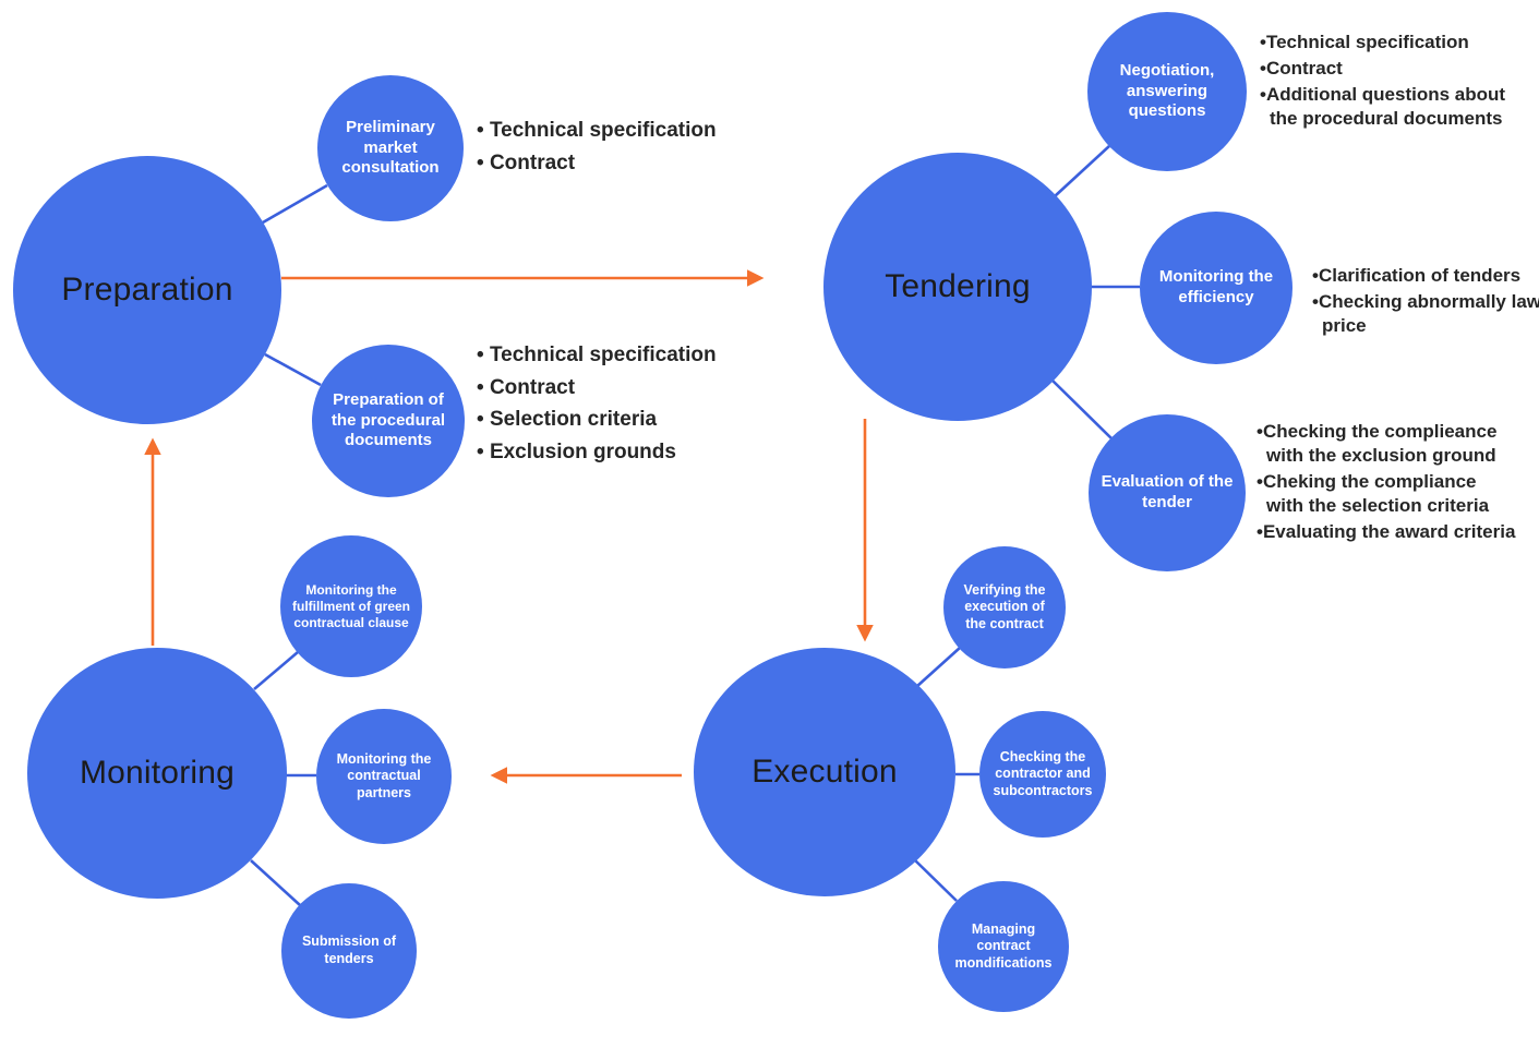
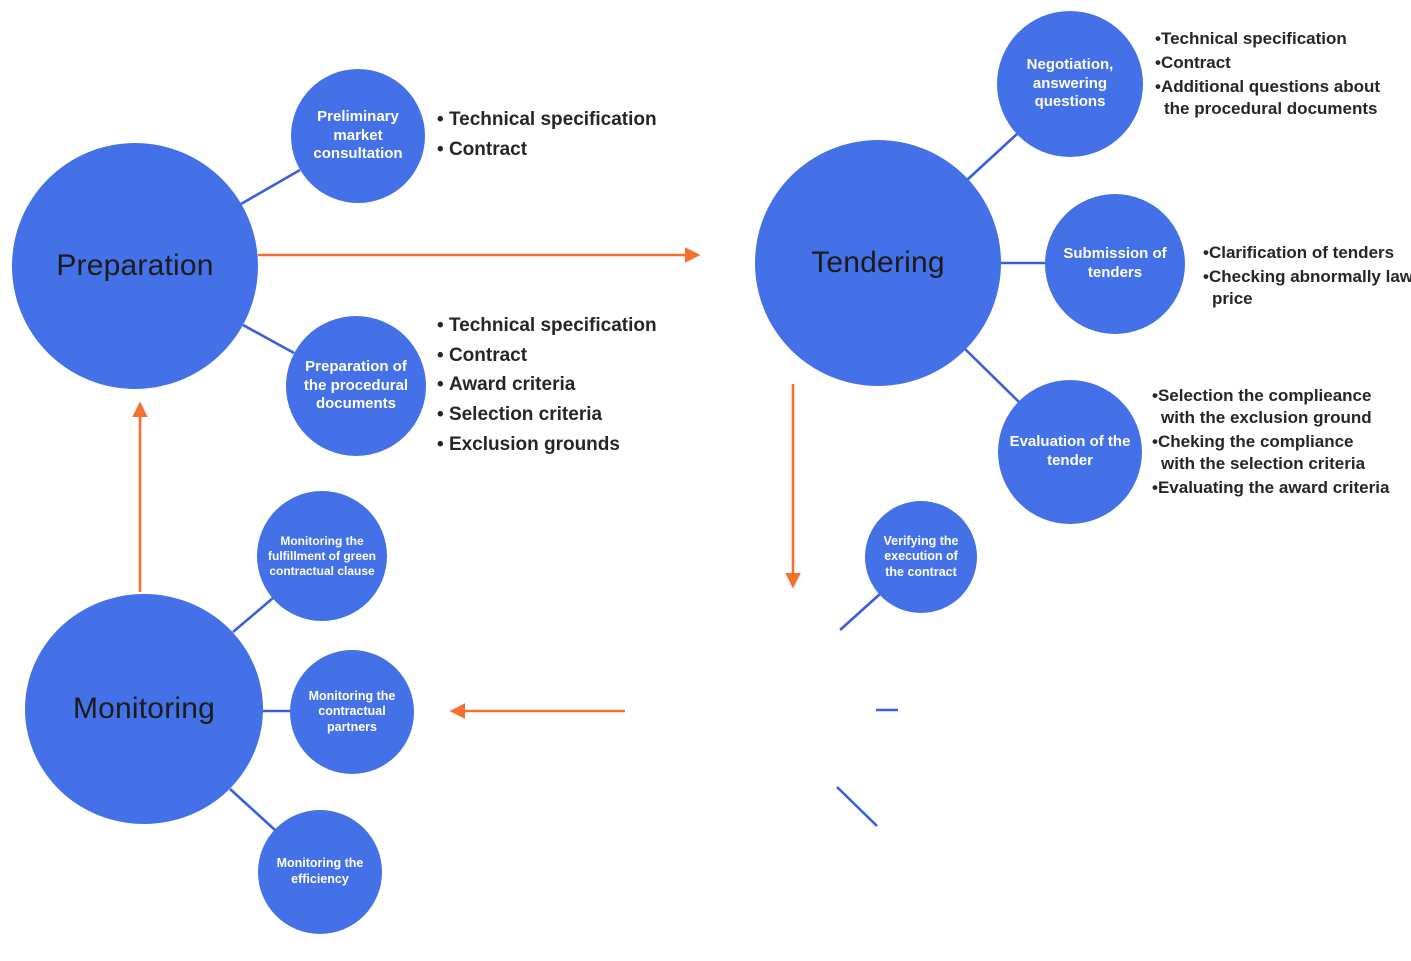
  Preparation
  Tendering
- Execution
  Monitoring
  Preliminary market consultation
  Preparation of the procedural documents
  Negotiation, answering questions
- Monitoring the efficiency
+ Submission of tenders
  Evaluation of the tender
  Verifying the execution of the contract
- Checking the contractor and subcontractors
- Managing contract mondifications
  Monitoring the fulfillment of green contractual clause
  Monitoring the contractual partners
- Submission of tenders
+ Monitoring the efficiency
  Technical specification
  Contract
  Technical specification
  Contract
+ Award criteria
  Selection criteria
  Exclusion grounds
  Technical specification
  Contract
  Additional questions about the procedural documents
  Clarification of tenders
  Checking abnormally law price
- Checking the complieance with the exclusion ground
+ Selection the complieance with the exclusion ground
  Cheking the compliance with the selection criteria
  Evaluating the award criteria
